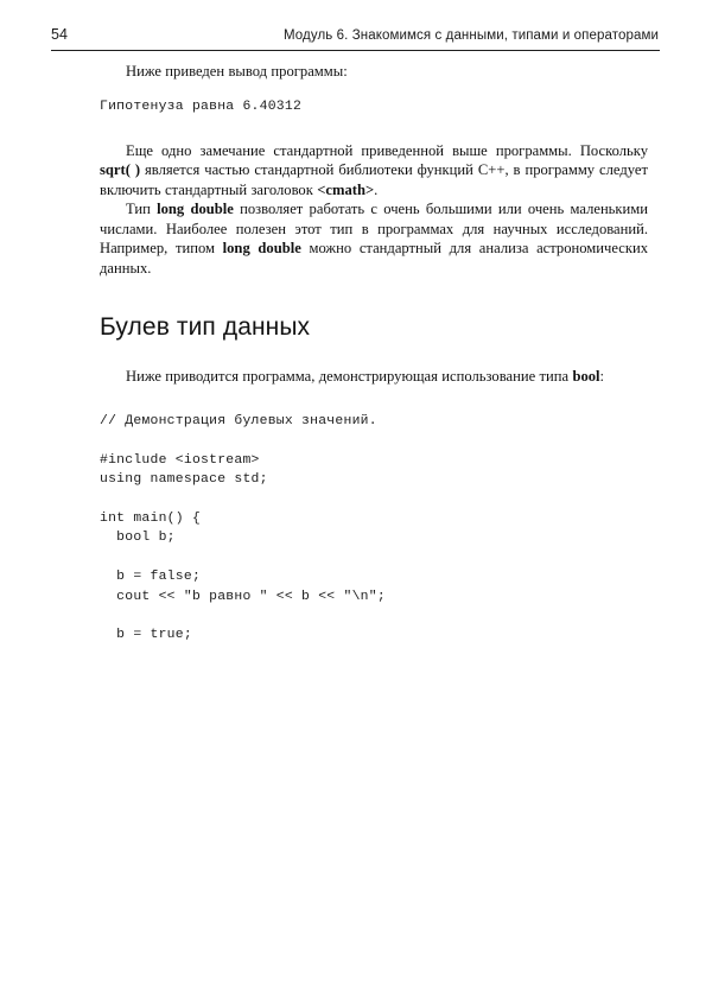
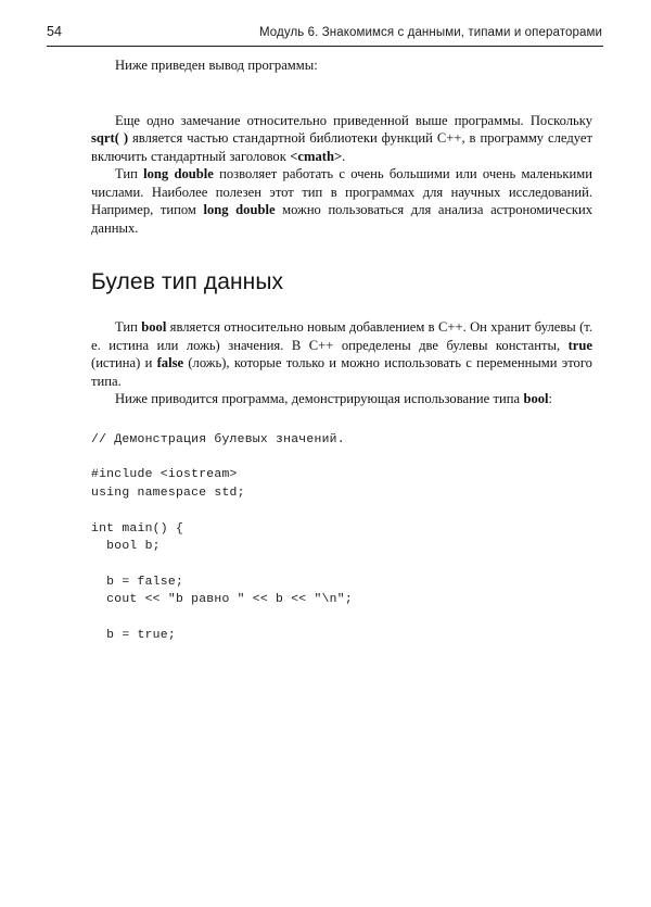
  54
  Модуль 6. Знакомимся с данными, типами и операторами
  Ниже приведен вывод программы:
- Гипотенуза равна 6.40312
- Еще одно замечание стандартной приведенной выше програм­мы. Поскольку sqrt( ) является частью стандартной библиотеки функций С++, в программу следует включить стандартный заголо­вок <cmath>.
+ Еще одно замечание относительно приведенной выше програм­мы. Поскольку sqrt( ) является частью стандартной библиотеки функций С++, в программу следует включить стандартный заголо­вок <cmath>.
- Тип long double позволяет работать с очень большими или очень ма­ленькими числами. Наиболее полезен этот тип в программах для науч­ных исследований. Например, типом long double можно стандартный для анализа астрономических данных.
+ Тип long double позволяет работать с очень большими или очень ма­ленькими числами. Наиболее полезен этот тип в программах для науч­ных исследований. Например, типом long double можно пользоваться для анализа астрономических данных.
  Булев тип данных
+ Тип bool является относительно новым добавлением в С++. Он хранит булевы (т. е. истина или ложь) значения. В С++ определены две булевы константы, true (истина) и false (ложь), которые только и можно использовать с переменными этого типа.
  Ниже приводится программа, демонстрирующая использование типа bool:
  // Демонстрация булевых значений.
  #include <iostream>
  using namespace std;
  int main() {
  bool b;
  b = false;
  cout << "b равно " << b << "\n";
  b = true;
